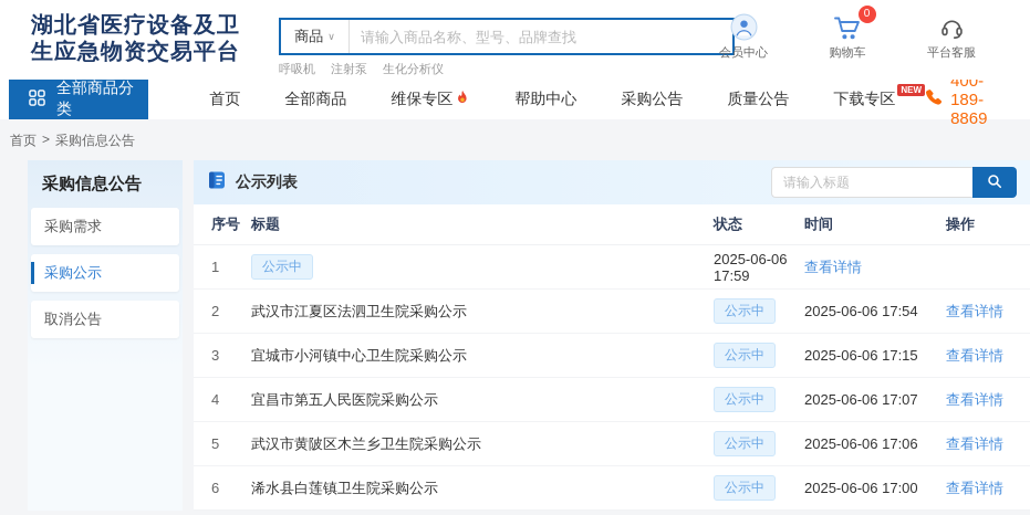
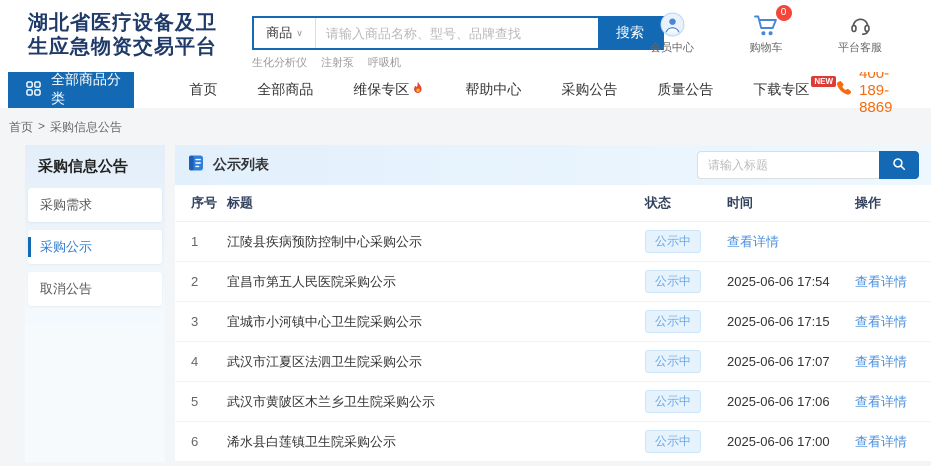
  湖北省医疗设备及卫
  生应急物资交易平台
  商品
  ∨
  请输入商品名称、型号、品牌查找
+ 搜索
- 呼吸机
+ 生化分析仪
  注射泵
- 生化分析仪
+ 呼吸机
  会员中心
  0
  购物车
  平台客服
  全部商品分类
  首页
  全部商品
  维保专区
  帮助中心
  采购公告
  质量公告
  下载专区
  NEW
  400-189-8869
  首页
  >
  采购信息公告
  采购信息公告
  采购需求
  采购公示
  取消公告
  公示列表
  请输入标题
  序号
  标题
  状态
  时间
  操作
  1
+ 江陵县疾病预防控制中心采购公示
  公示中
- 2025-06-06 17:59
  查看详情
  2
- 武汉市江夏区法泗卫生院采购公示
+ 宜昌市第五人民医院采购公示
  公示中
  2025-06-06 17:54
  查看详情
  3
  宜城市小河镇中心卫生院采购公示
  公示中
  2025-06-06 17:15
  查看详情
  4
- 宜昌市第五人民医院采购公示
+ 武汉市江夏区法泗卫生院采购公示
  公示中
  2025-06-06 17:07
  查看详情
  5
  武汉市黄陂区木兰乡卫生院采购公示
  公示中
  2025-06-06 17:06
  查看详情
  6
  浠水县白莲镇卫生院采购公示
  公示中
  2025-06-06 17:00
  查看详情
